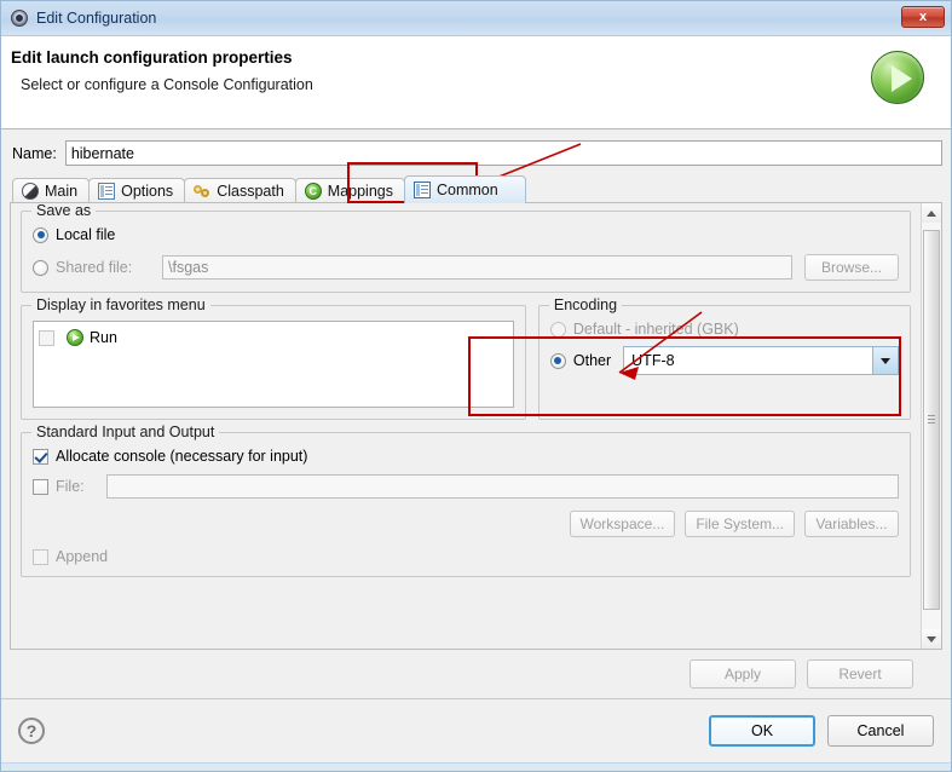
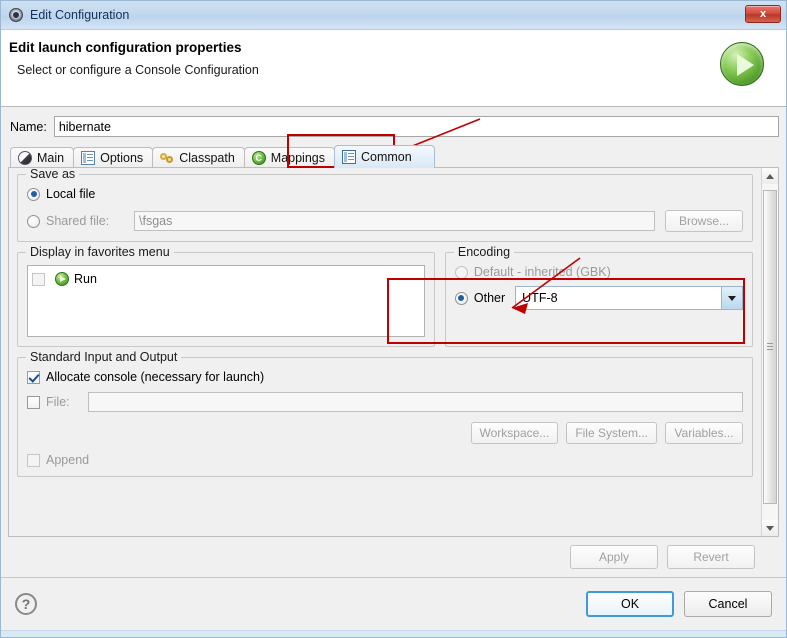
  Edit Configuration
  x
  Edit launch configuration properties
  Select or configure a Console Configuration
  Name:
  hibernate
  Main
  Options
  Classpath
  C
  Mappings
  Common
  Save as
  Local file
  Shared file:
  \fsgas
  Browse...
  Display in favorites menu
  Run
  Encoding
  Default - inheritd (GBK)
  Other
  TF-8
  Standard Input and Output
- Allocate console (necessary for input)
+ Allocate console (necessary for launch)
  File:
  Workspace...
  File System...
  Variables...
  Append
  Apply
  Revert
  ?
  OK
  Cancel
